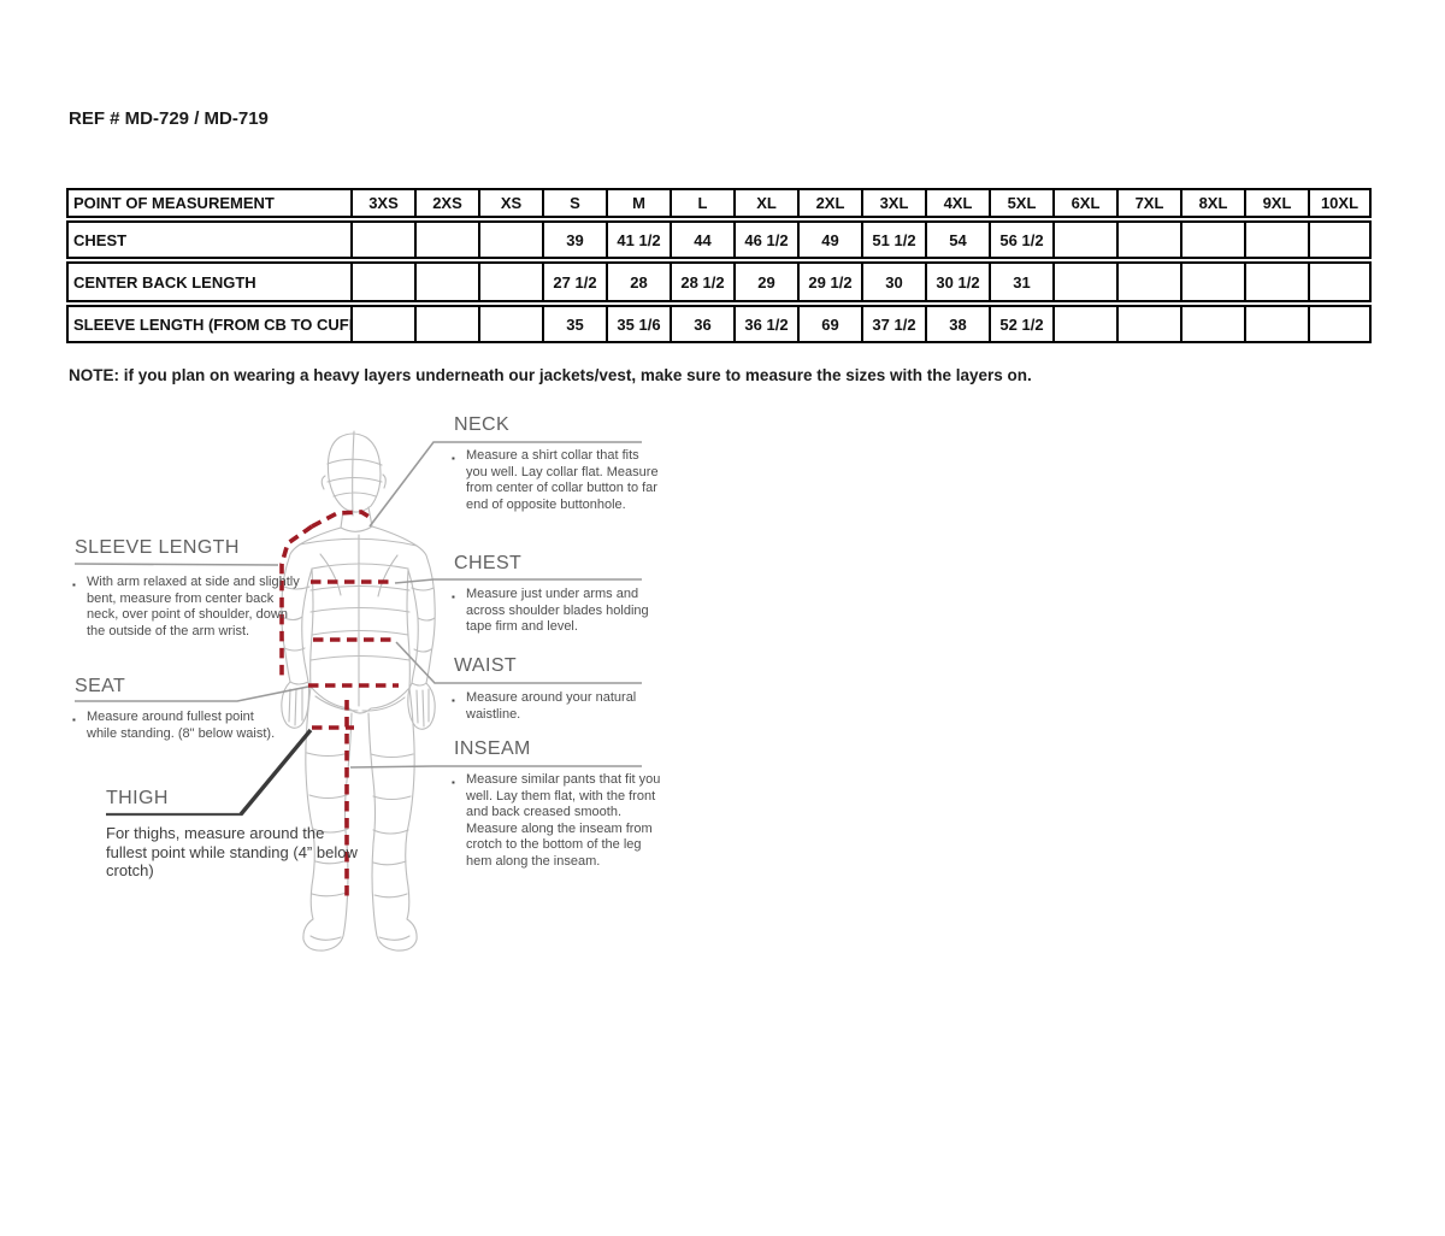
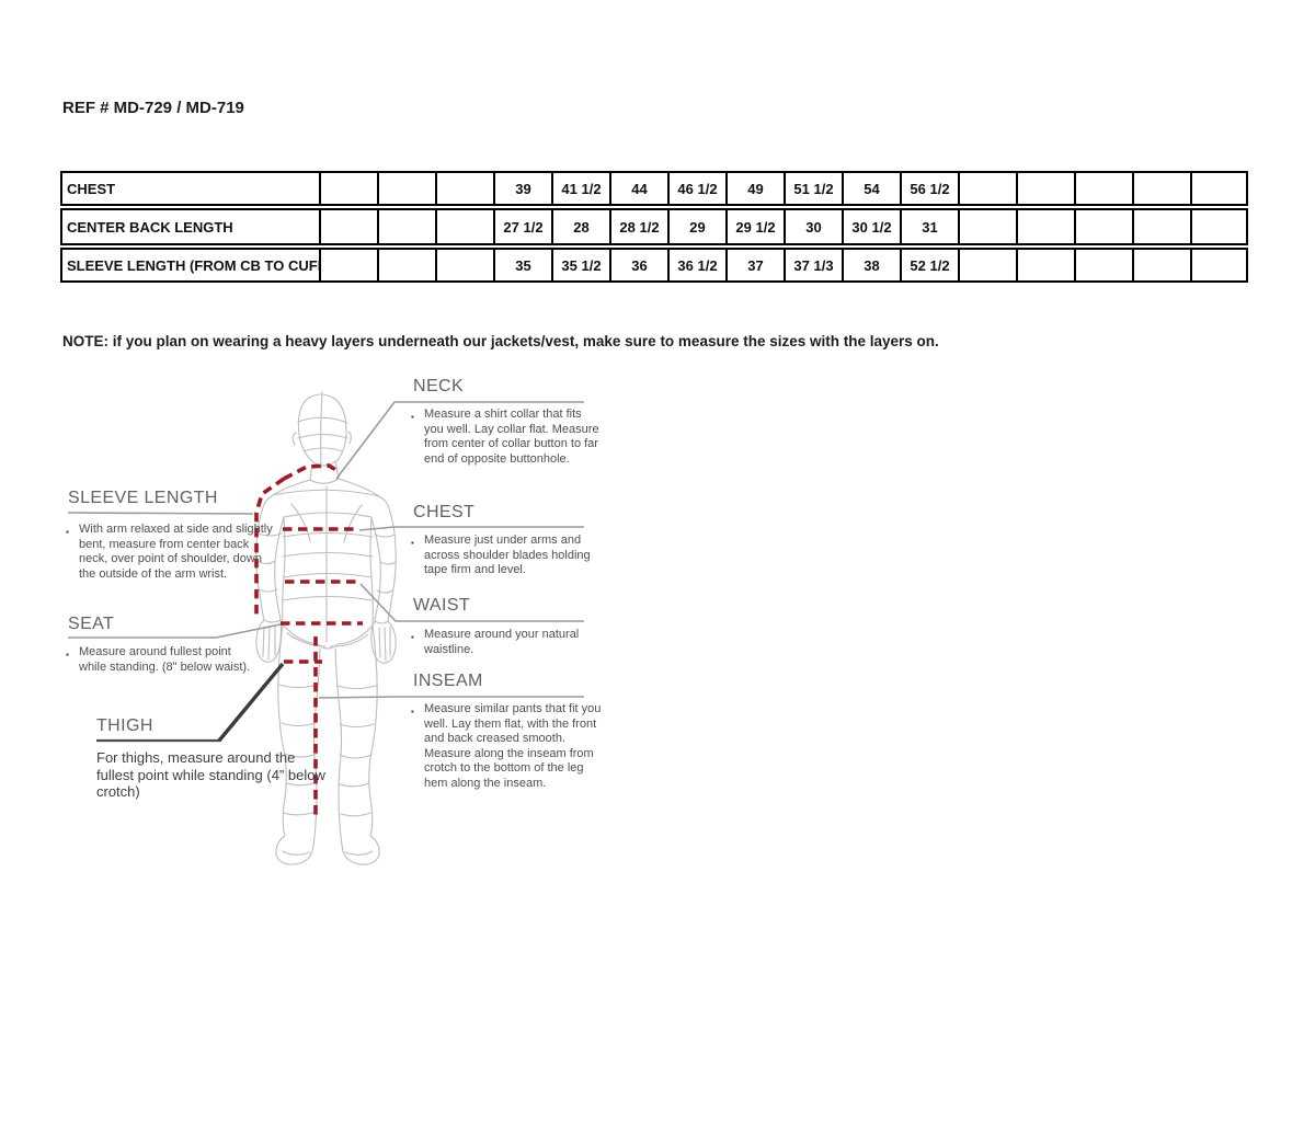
  REF # MD-729 / MD-719
- POINT OF MEASUREMENT
- 3XS
- 2XS
- XS
- S
- M
- L
- XL
- 2XL
- 3XL
- 4XL
- 5XL
- 6XL
- 7XL
- 8XL
- 9XL
- 10XL
  CHEST
  39
  41 1/2
  44
  46 1/2
  49
  51 1/2
  54
  56 1/2
  CENTER BACK LENGTH
  27 1/2
  28
  28 1/2
  29
  29 1/2
  30
  30 1/2
  31
  SLEEVE LENGTH (FROM CB TO CUF
  35
- 35 1/6
+ 35 1/2
  36
  36 1/2
- 69
+ 37
- 37 1/2
+ 37 1/3
  38
  52 1/2
  NOTE: if you plan on wearing a heavy layers underneath our jackets/vest, make sure to measure the sizes with the layers on.
  NECK
  ▪
  Measure a shirt collar that fits you well. Lay collar flat. Measure from center of collar button to far end of opposite buttonhole.
  CHEST
  ▪
  Measure just under arms and across shoulder blades holding tape firm and level.
  WAIST
  ▪
  Measure around your natural waistline.
  INSEAM
  ▪
  Measure similar pants that fit you well. Lay them flat, with the front and back creased smooth. Measure along the inseam from crotch to the bottom of the leg hem along the inseam.
  SLEEVE LENGTH
  ▪
  With arm relaxed at side and slightly bent, measure from center back neck, over point of shoulder, down the outside of the arm wrist.
  SEAT
  ▪
  Measure around fullest point while standing. (8" below waist).
  THIGH
  For thighs, measure around the fullest point while standing (4” below crotch)
